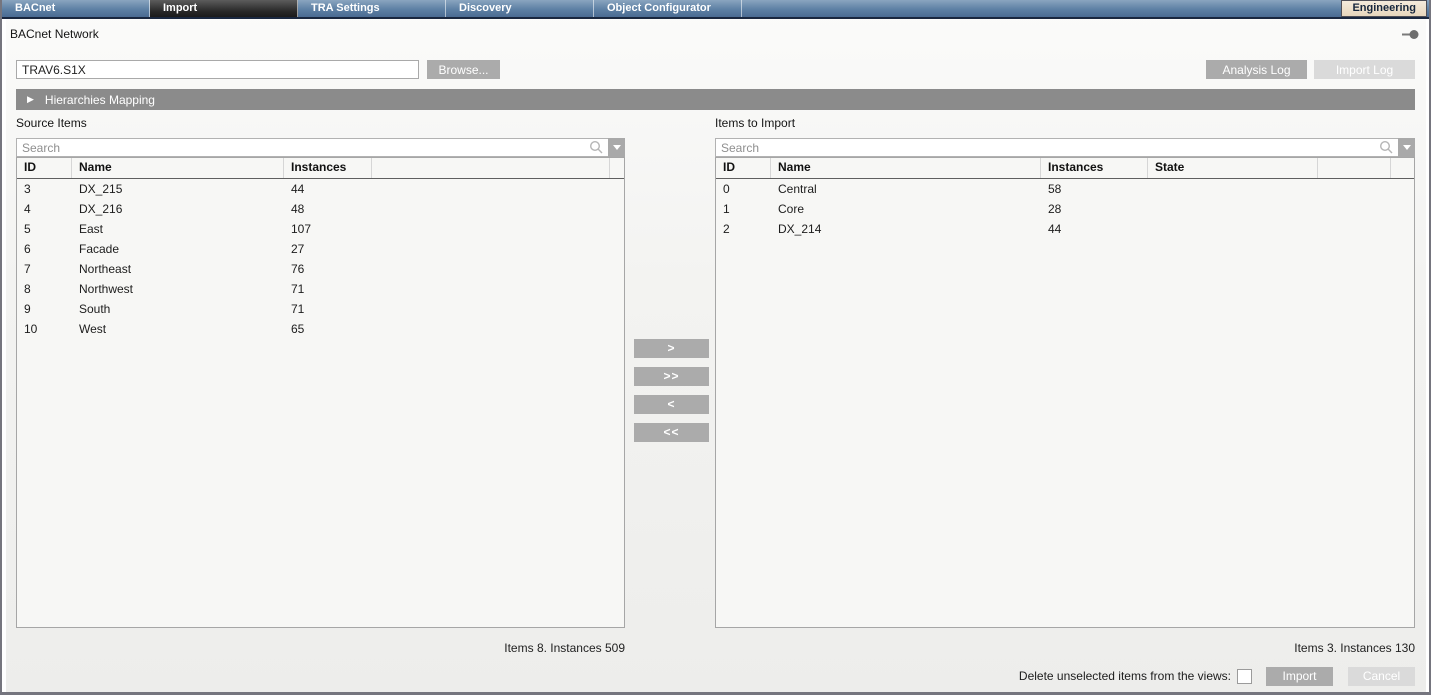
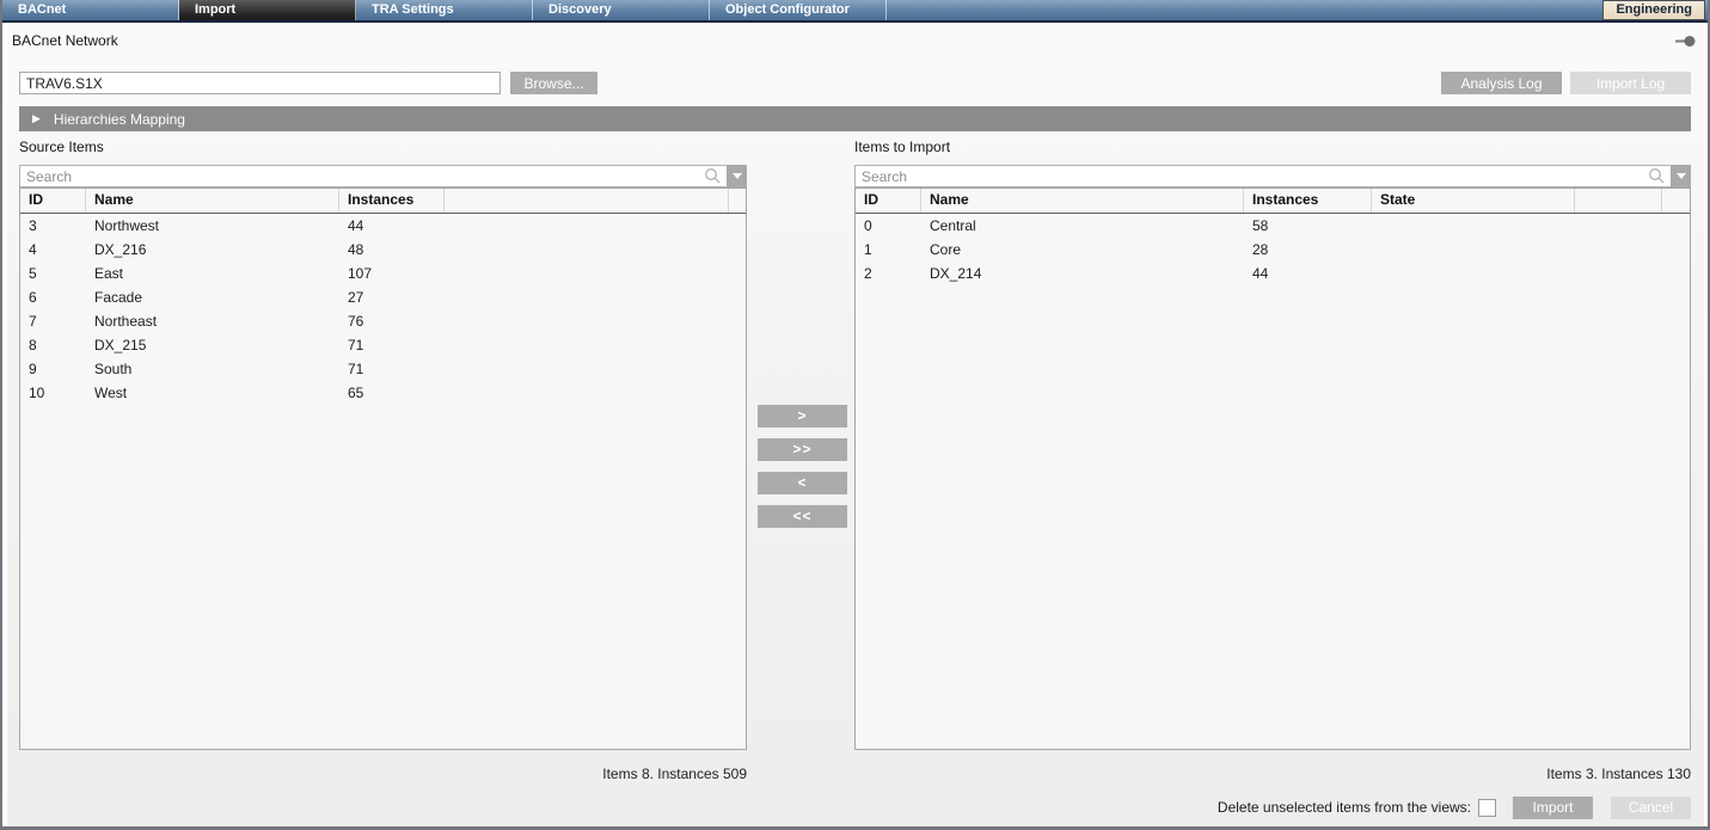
  BACnet
  Import
  TRA Settings
  Discovery
  Object Configurator
  Engineering
  BACnet Network
  TRAV6.S1X
  Browse...
  Analysis Log
  Import Log
  ▶
  Hierarchies Mapping
  Source Items
  Search
  ID
  Name
  Instances
  3
- DX_215
+ Northwest
  44
  4
  DX_216
  48
  5
  East
  107
  6
  Facade
  27
  7
  Northeast
  76
  8
- Northwest
+ DX_215
  71
  9
  South
  71
  10
  West
  65
  Items 8. Instances 509
  >
  >>
  <
  <<
  Items to Import
  Search
  ID
  Name
  Instances
  State
  0
  Central
  58
  1
  Core
  28
  2
  DX_214
  44
  Items 3. Instances 130
  Delete unselected items from the views:
  Import
  Cancel
